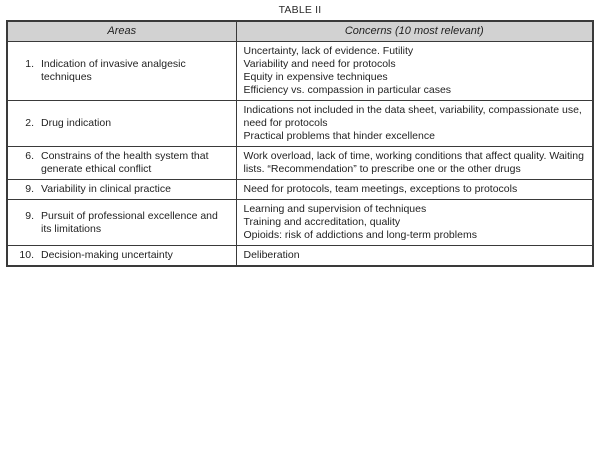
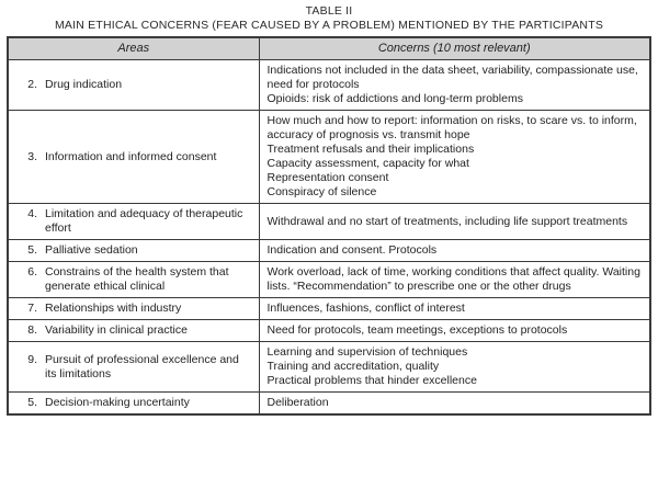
  TABLE II
+ MAIN ETHICAL CONCERNS (FEAR CAUSED BY A PROBLEM) MENTIONED BY THE PARTICIPANTS
  Areas	Concerns (10 most relevant)
- 1. Indication of invasive analgesic techniques	Uncertainty, lack of evidence. FutilityVariability and need for protocolsEquity in expensive techniquesEfficiency vs. compassion in particular cases
- 2. Drug indication	Indications not included in the data sheet, variability, compassionate use, need for protocolsPractical problems that hinder excellence
+ 2. Drug indication	Indications not included in the data sheet, variability, compassionate use, need for protocolsOpioids: risk of addictions and long-term problems
+ 3. Information and informed consent	How much and how to report: information on risks, to scare vs. to inform, accuracy of prognosis vs. transmit hopeTreatment refusals and their implicationsCapacity assessment, capacity for whatRepresentation consentConspiracy of silence
+ 4. Limitation and adequacy of therapeutic effort	Withdrawal and no start of treatments, including life support treatments
+ 5. Palliative sedation	Indication and consent. Protocols
- 6. Constrains of the health system that generate ethical conflict	Work overload, lack of time, working conditions that affect quality. Waiting lists. “Recommendation” to prescribe one or the other drugs
+ 6. Constrains of the health system that generate ethical clinical	Work overload, lack of time, working conditions that affect quality. Waiting lists. “Recommendation” to prescribe one or the other drugs
+ 7. Relationships with industry	Influences, fashions, conflict of interest
- 9. Variability in clinical practice	Need for protocols, team meetings, exceptions to protocols
+ 8. Variability in clinical practice	Need for protocols, team meetings, exceptions to protocols
- 9. Pursuit of professional excellence and its limitations	Learning and supervision of techniquesTraining and accreditation, qualityOpioids: risk of addictions and long-term problems
+ 9. Pursuit of professional excellence and its limitations	Learning and supervision of techniquesTraining and accreditation, qualityPractical problems that hinder excellence
- 10. Decision-making uncertainty	Deliberation
+ 5. Decision-making uncertainty	Deliberation
